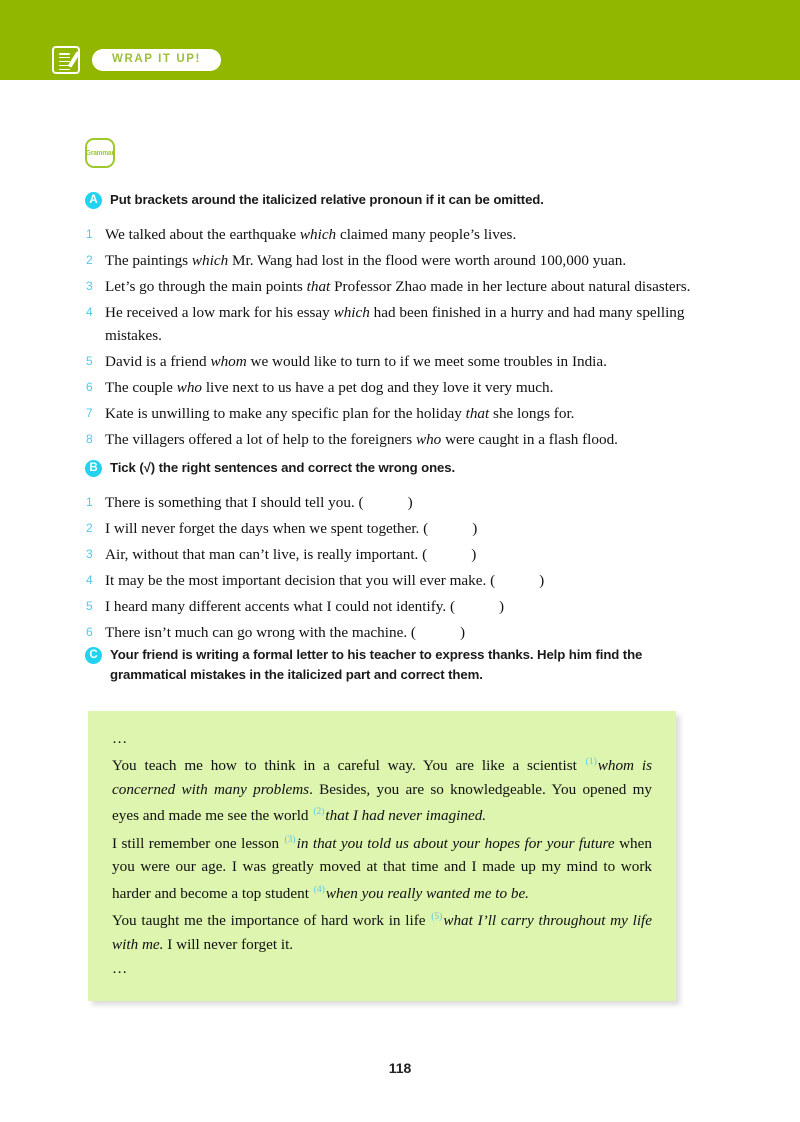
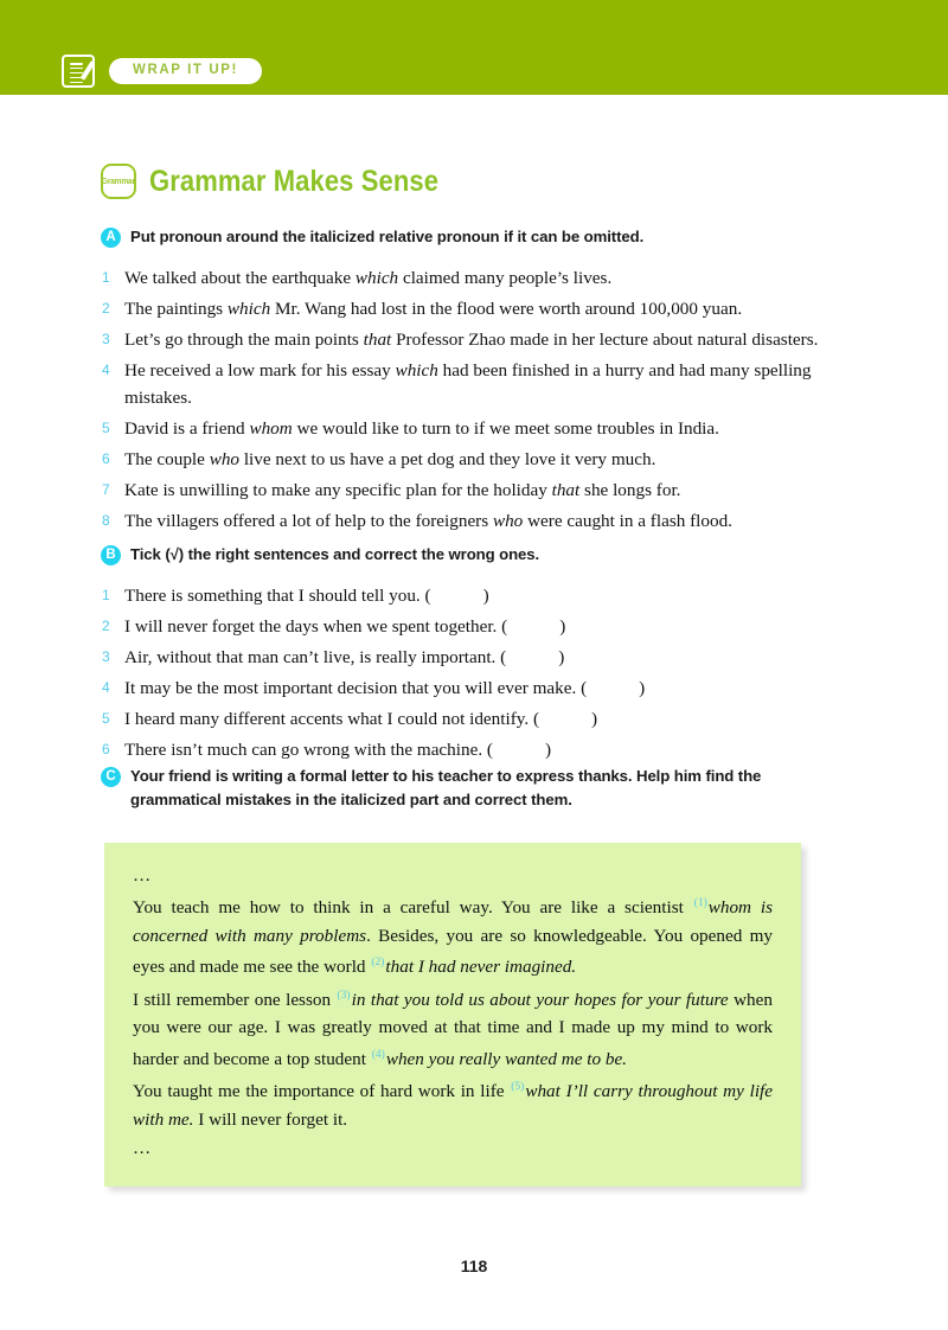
  WRAP IT UP!
+ Grammar Makes Sense
  A
- Put brackets around the italicized relative pronoun if it can be omitted.
+ Put pronoun around the italicized relative pronoun if it can be omitted.
  1
  We talked about the earthquake which claimed many people’s lives.
  2
  The paintings which Mr. Wang had lost in the flood were worth around 100,000 yuan.
  3
  Let’s go through the main points that Professor Zhao made in her lecture about natural disasters.
  4
  He received a low mark for his essay which had been finished in a hurry and had many spelling mistakes.
  5
  David is a friend whom we would like to turn to if we meet some troubles in India.
  6
  The couple who live next to us have a pet dog and they love it very much.
  7
  Kate is unwilling to make any specific plan for the holiday that she longs for.
  8
  The villagers offered a lot of help to the foreigners who were caught in a flash flood.
  B
  Tick (√) the right sentences and correct the wrong ones.
  1
  There is something that I should tell you. ( )
  2
  I will never forget the days when we spent together. ( )
  3
  Air, without that man can’t live, is really important. ( )
  4
  It may be the most important decision that you will ever make. ( )
  5
  I heard many different accents what I could not identify. ( )
  6
  There isn’t much can go wrong with the machine. ( )
  C
  Your friend is writing a formal letter to his teacher to express thanks. Help him find the grammatical mistakes in the italicized part and correct them.
  …
  You teach me how to think in a careful way. You are like a scientist (1)whom is concerned with many problems. Besides, you are so knowledgeable. You opened my eyes and made me see the world (2)that I had never imagined.
  I still remember one lesson (3)in that you told us about your hopes for your future when you were our age. I was greatly moved at that time and I made up my mind to work harder and become a top student (4)when you really wanted me to be.
  You taught me the importance of hard work in life (5)what I’ll carry throughout my life with me. I will never forget it.
  …
  118
